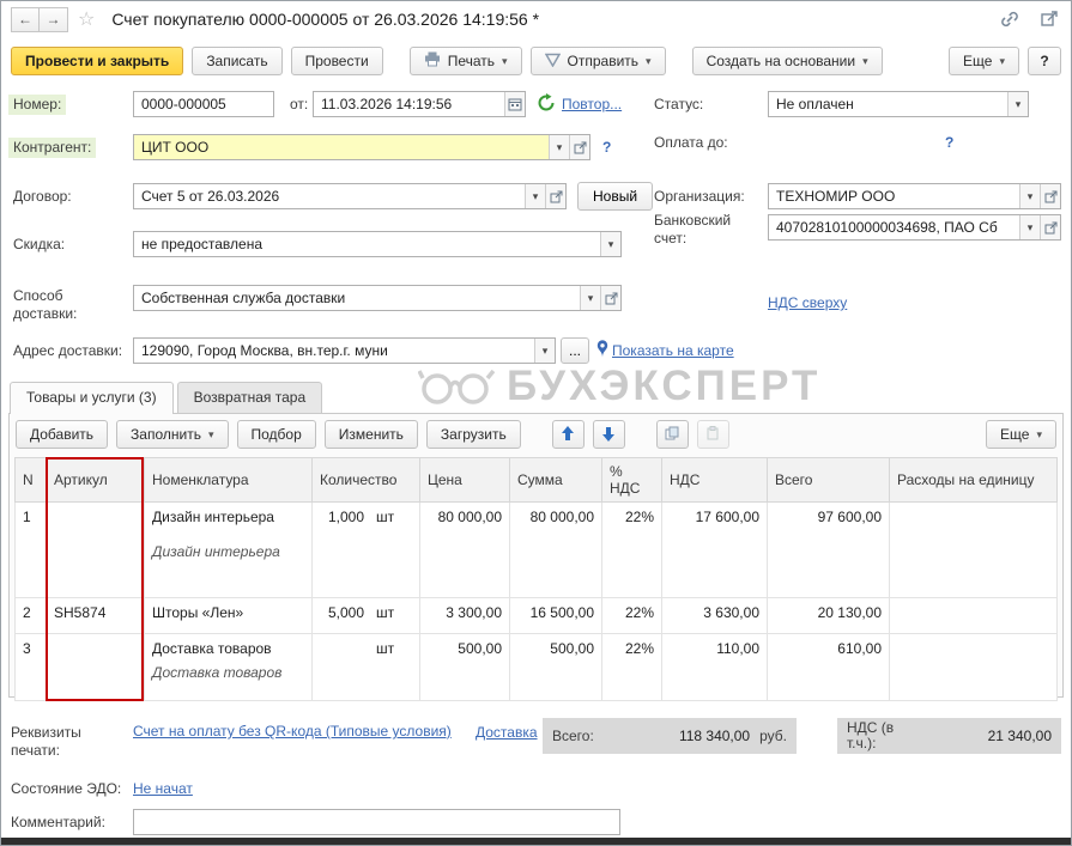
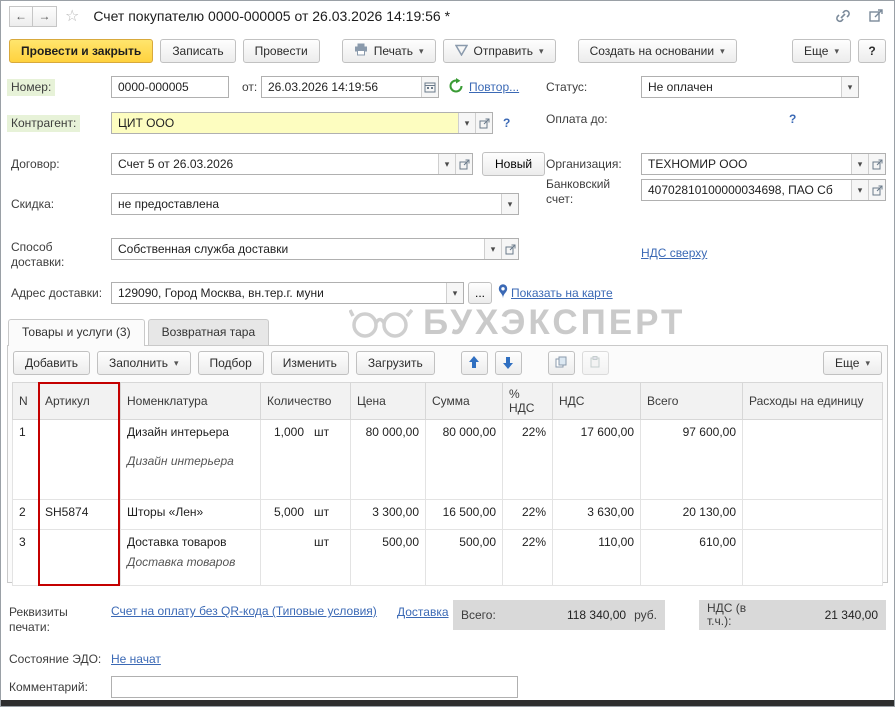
  ←
  →
  ☆
  Счет покупателю 0000-000005 от 26.03.2026 14:19:56 *
  Провести и закрыть
  Записать
  Провести
  Печать
  ▾
  Отправить
  ▾
  Создать на основании
  ▾
  Еще
  ▾
  ?
  Номер:
  0000-000005
  от:
- 11.03.2026 14:19:56
+ 26.03.2026 14:19:56
  Повтор...
  Контрагент:
  ЦИТ ООО
  ▾
  ?
  Договор:
  Счет 5 от 26.03.2026
  ▾
  Новый
  Скидка:
  не предоставлена
  ▾
  Способ доставки:
  Собственная служба доставки
  ▾
  Адрес доставки:
  129090, Город Москва, вн.тер.г. муни
  ▾
  ...
  Показать на карте
  Статус:
  Не оплачен
  ▾
  Оплата до:
  ?
  Организация:
  ТЕХНОМИР ООО
  ▾
  Банковский счет:
  40702810100000034698, ПАО Сб
  ▾
  НДС сверху
  Товары и услуги (3)
  Возвратная тара
  Добавить
  Заполнить
  ▾
  Подбор
  Изменить
  Загрузить
  Еще
  ▾
  N	Артикул	Номенклатура	Количество	Цена	Сумма	% НДС	НДС	Всего	Расходы на единицу
  1		Дизайн интерьера Дизайн интерьера	1,000 шт	80 000,00	80 000,00	22%	17 600,00	97 600,00
  2	SH5874	Шторы «Лен»	5,000 шт	3 300,00	16 500,00	22%	3 630,00	20 130,00
  3		Доставка товаров Доставка товаров	шт	500,00	500,00	22%	110,00	610,00
  Реквизиты печати:
  Счет на оплату без QR-кода (Типовые условия)
  Доставка
  Всего:
  118 340,00
  руб.
  НДС (в т.ч.):
  21 340,00
  Состояние ЭДО:
  Не начат
  Комментарий:
  БУХЭКСПЕРТ
